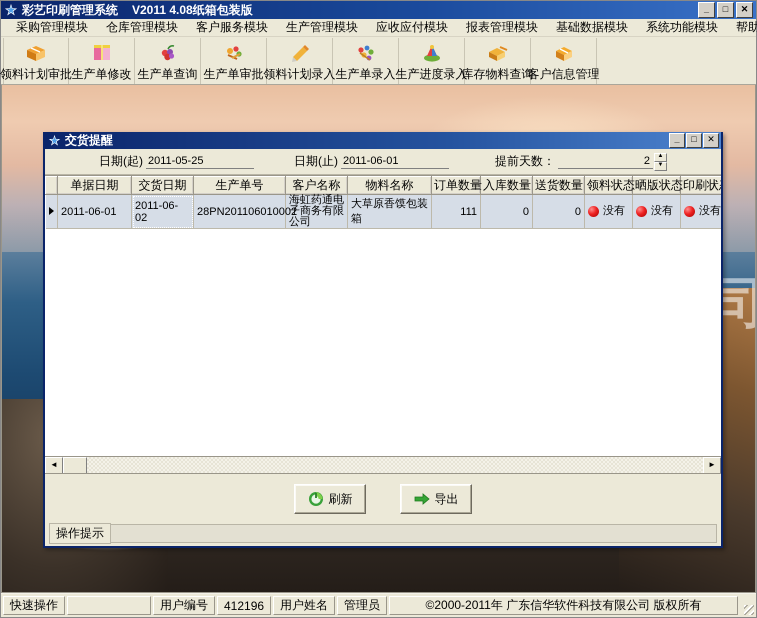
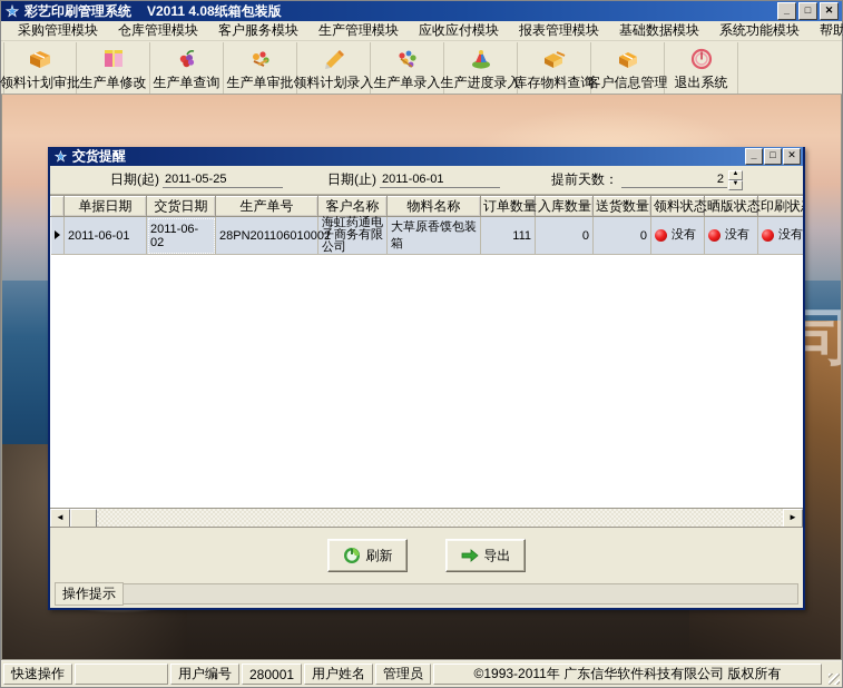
  彩艺印刷管理系统
  V2011 4.08纸箱包装版
  _
  □
  ✕
  采购管理模块
  仓库管理模块
  客户服务模块
  生产管理模块
  应收应付模块
  报表管理模块
  基础数据模块
  系统功能模块
  帮助
  领料计划审批
  生产单修改
  生产单查询
  生产单审批
  领料计划录入
  生产单录入
  生产进度录入
  库存物料查询
  客户信息管理
+ 退出系统
  交货提醒
  _
  □
  ✕
  日期(起)
  2011-05-25
  日期(止)
  2011-06-01
  提前天数：
  2
  	单据日期	交货日期	生产单号	客户名称	物料名称	订单数量	入库数量	送货数量	领料状态	晒版状态	印刷状
  	2011-06-01	2011-06-02	28PN20110601000	海虹药通电子商务有限公司	大草原香馍包装箱	111	0	0	没有	没有	没有
  ◄
  ►
  刷新
  导出
  操作提示
  快速操作
  用户编号
- 412196
+ 280001
  用户姓名
  管理员
- ©2000-2011年 广东信华软件科技有限公司 版权所有
+ ©1993-2011年 广东信华软件科技有限公司 版权所有
